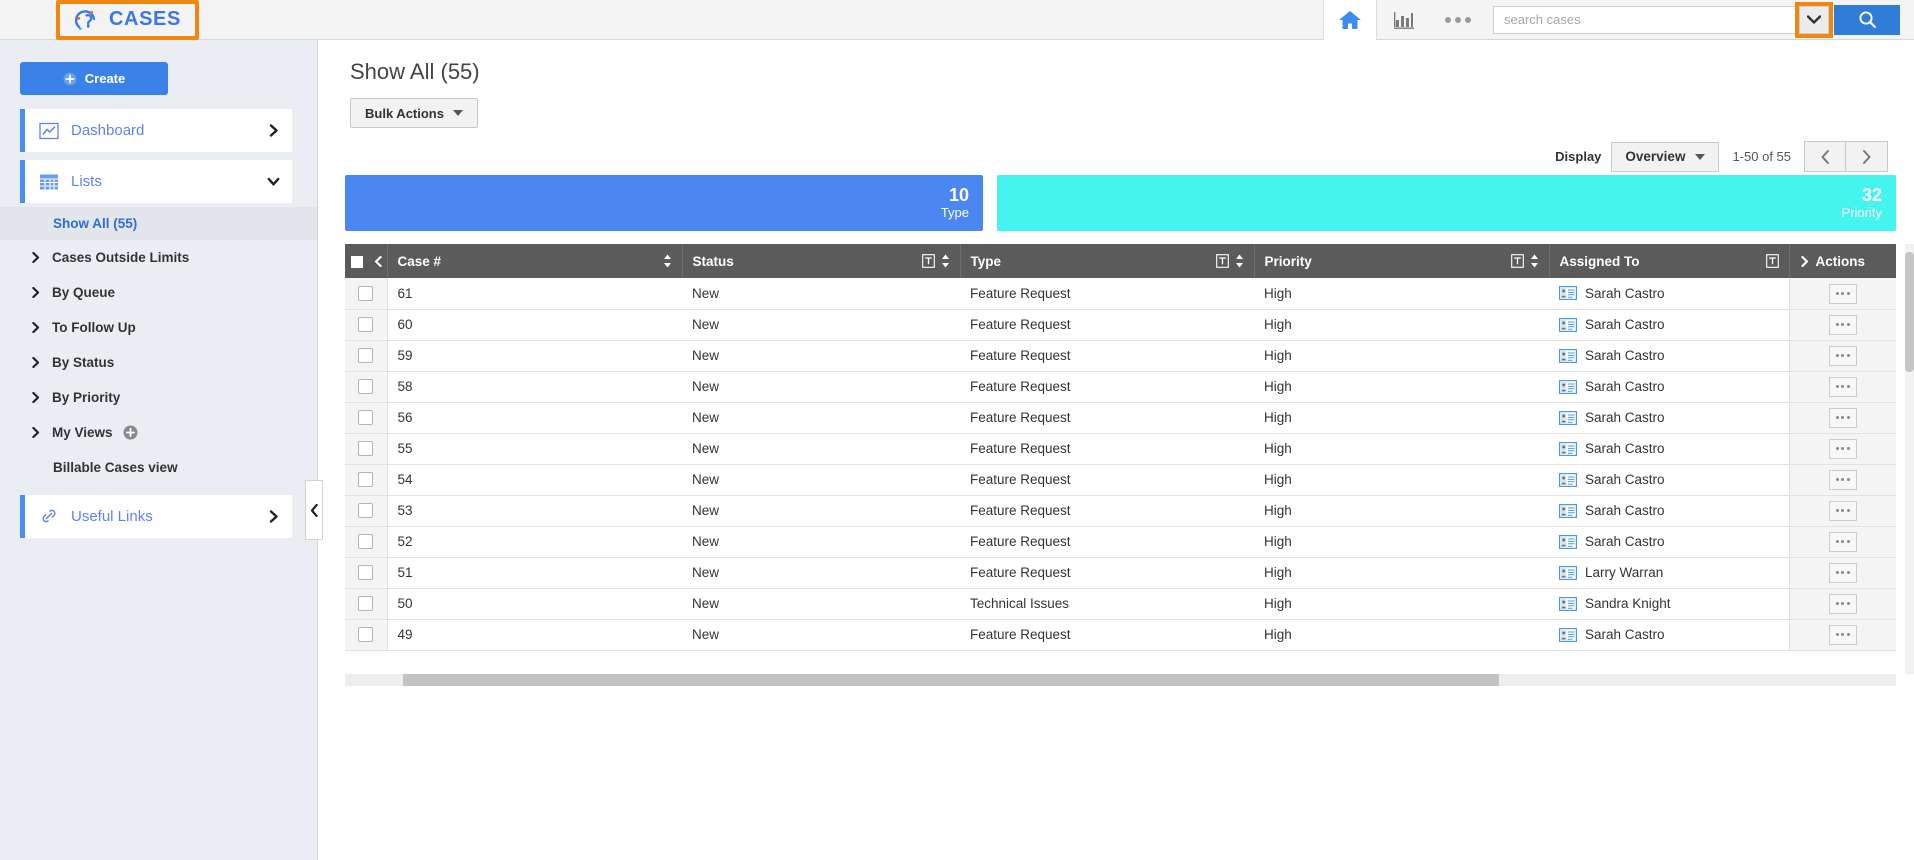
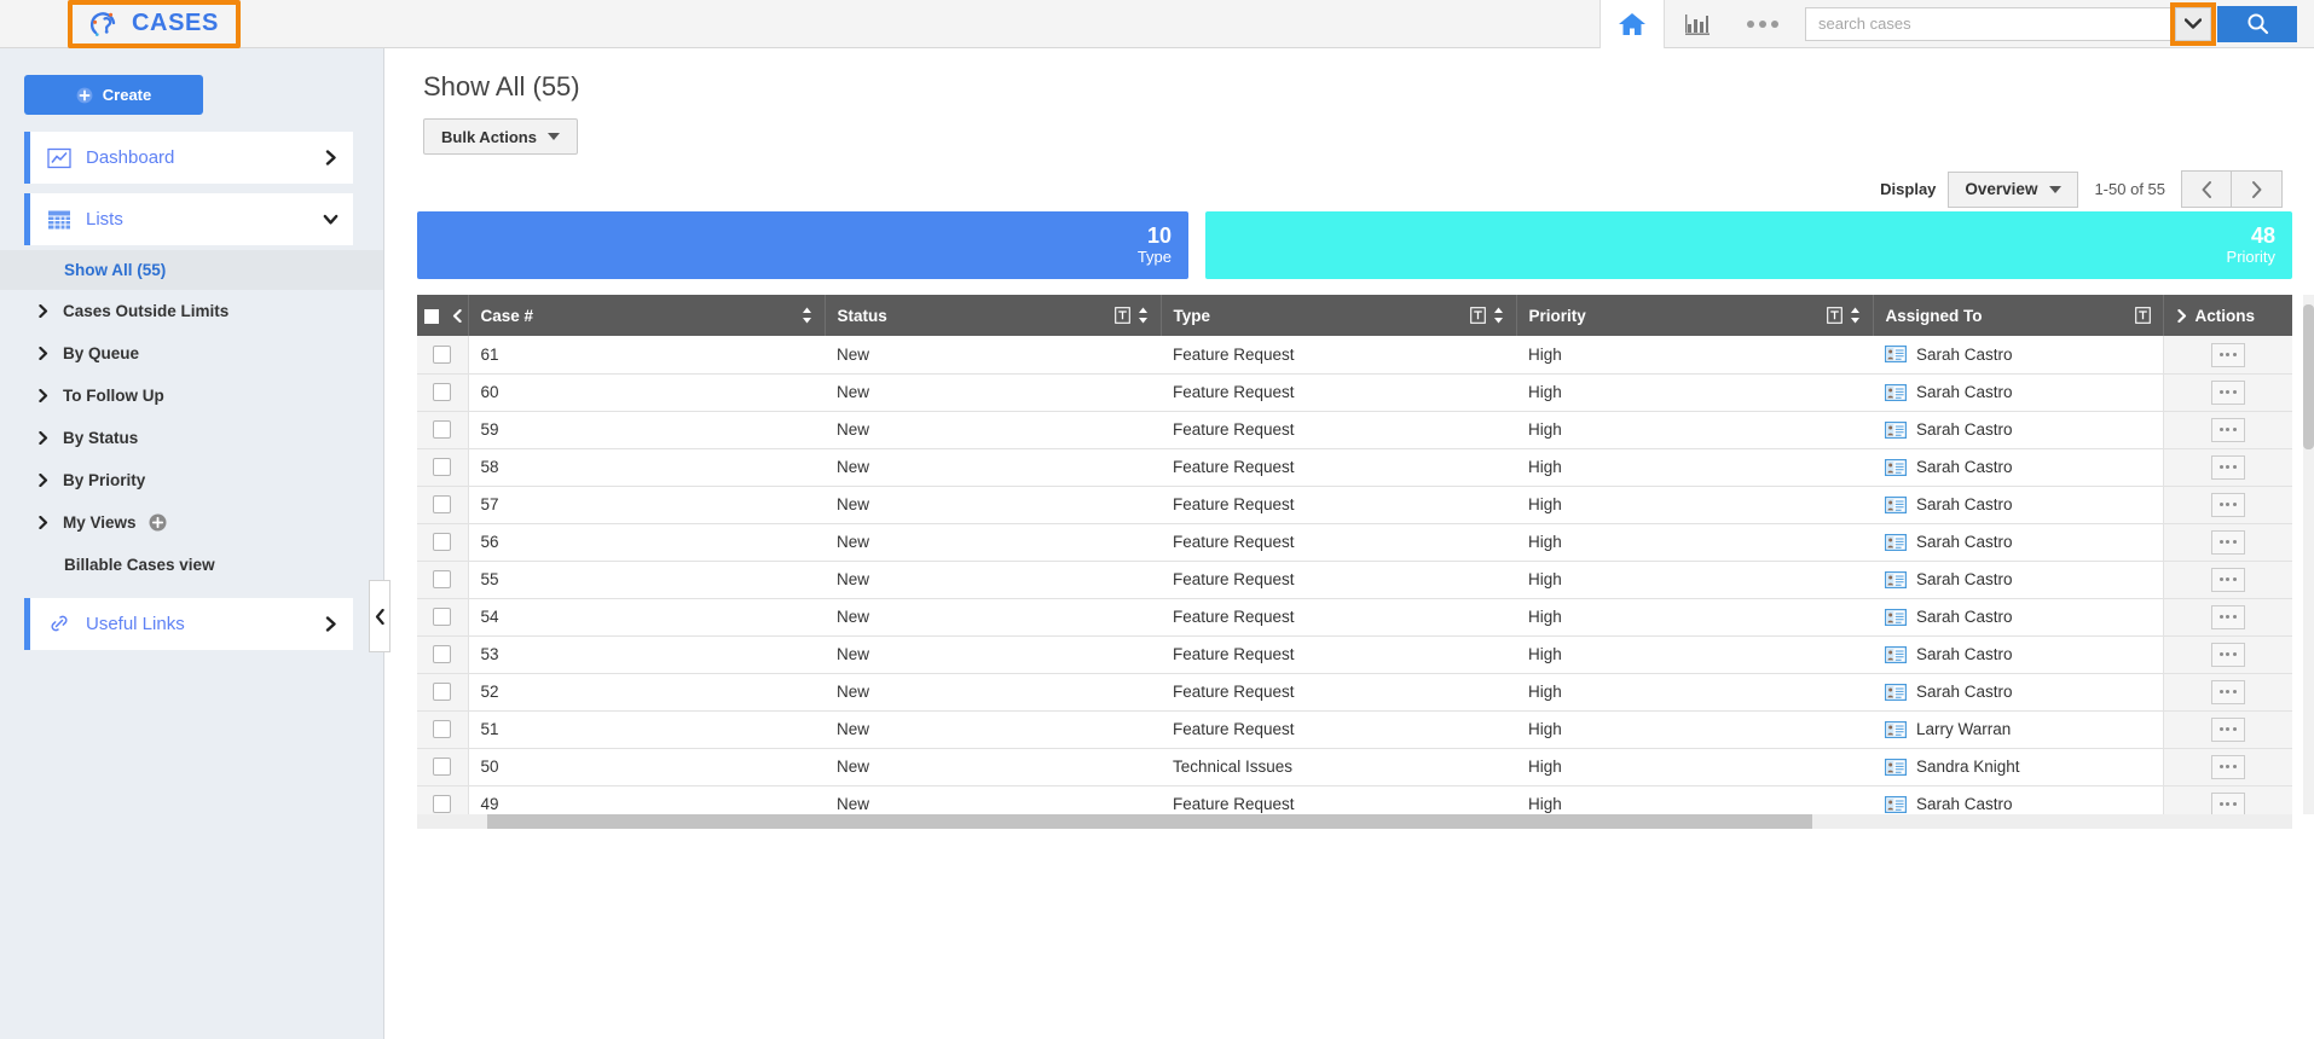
  CASES
  search cases
  Create
  Dashboard
  Lists
  Show All (55)
  Cases Outside Limits
  By Queue
  To Follow Up
  By Status
  By Priority
  My Views
  Billable Cases view
  Useful Links
  Show All (55)
  Bulk Actions
  Display
  Overview
  1-50 of 55
  10
  Type
- 32
+ 48
  Priority
  	Case #	Status	Type	Priority	Assigned To	Actions
  	61	New	Feature Request	High	Sarah Castro
  	60	New	Feature Request	High	Sarah Castro
  	59	New	Feature Request	High	Sarah Castro
  	58	New	Feature Request	High	Sarah Castro
+ 	57	New	Feature Request	High	Sarah Castro
  	56	New	Feature Request	High	Sarah Castro
  	55	New	Feature Request	High	Sarah Castro
  	54	New	Feature Request	High	Sarah Castro
  	53	New	Feature Request	High	Sarah Castro
  	52	New	Feature Request	High	Sarah Castro
  	51	New	Feature Request	High	Larry Warran
  	50	New	Technical Issues	High	Sandra Knight
  	49	New	Feature Request	High	Sarah Castro
